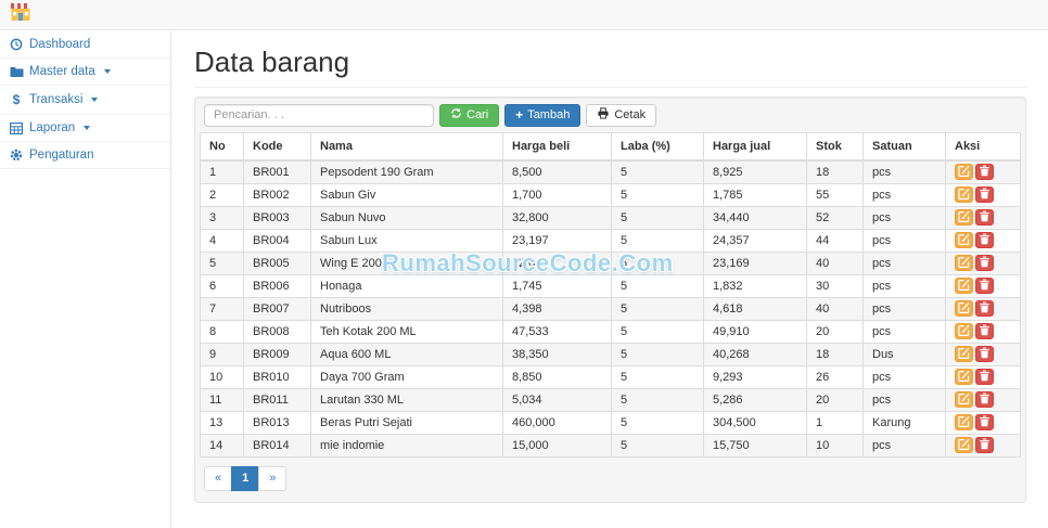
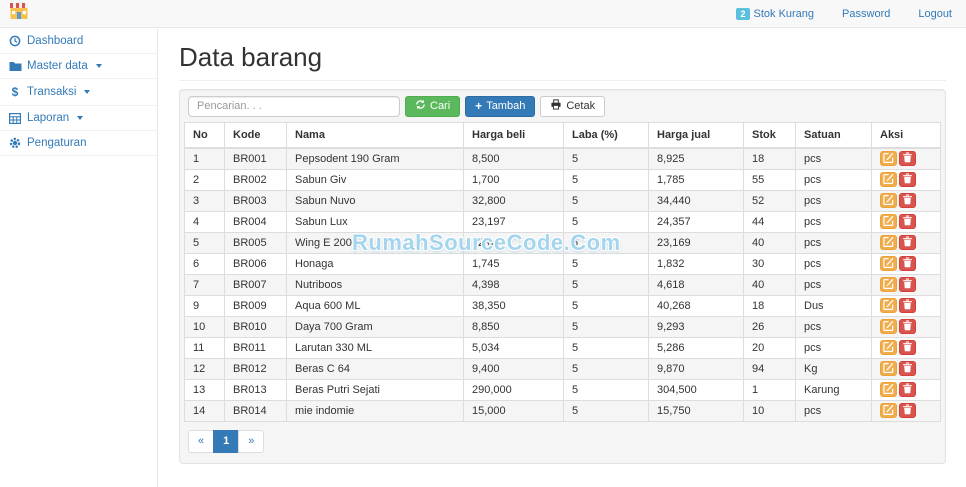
+ 2
+ Stok Kurang
+ Password
+ Logout
  Dashboard
  Master data
  $
  Transaksi
  Laporan
  Pengaturan
  Data barang
  Pencarian. . .
  Cari
  +
  Tambah
  Cetak
  No	Kode	Nama	Harga beli	Laba (%)	Harga jual	Stok	Satuan	Aksi
  1	BR001	Pepsodent 190 Gram	8,500	5	8,925	18	pcs
  2	BR002	Sabun Giv	1,700	5	1,785	55	pcs
  3	BR003	Sabun Nuvo	32,800	5	34,440	52	pcs
  4	BR004	Sabun Lux	23,197	5	24,357	44	pcs
  5	BR005	Wing E 200	22,066	5	23,169	40	pcs
  6	BR006	Honaga	1,745	5	1,832	30	pcs
  7	BR007	Nutriboos	4,398	5	4,618	40	pcs
- 8	BR008	Teh Kotak 200 ML	47,533	5	49,910	20	pcs
  9	BR009	Aqua 600 ML	38,350	5	40,268	18	Dus
  10	BR010	Daya 700 Gram	8,850	5	9,293	26	pcs
  11	BR011	Larutan 330 ML	5,034	5	5,286	20	pcs
+ 12	BR012	Beras C 64	9,400	5	9,870	94	Kg
- 13	BR013	Beras Putri Sejati	460,000	5	304,500	1	Karung
+ 13	BR013	Beras Putri Sejati	290,000	5	304,500	1	Karung
  14	BR014	mie indomie	15,000	5	15,750	10	pcs
  «
  1
  »
  RumahSourceCode.Com
